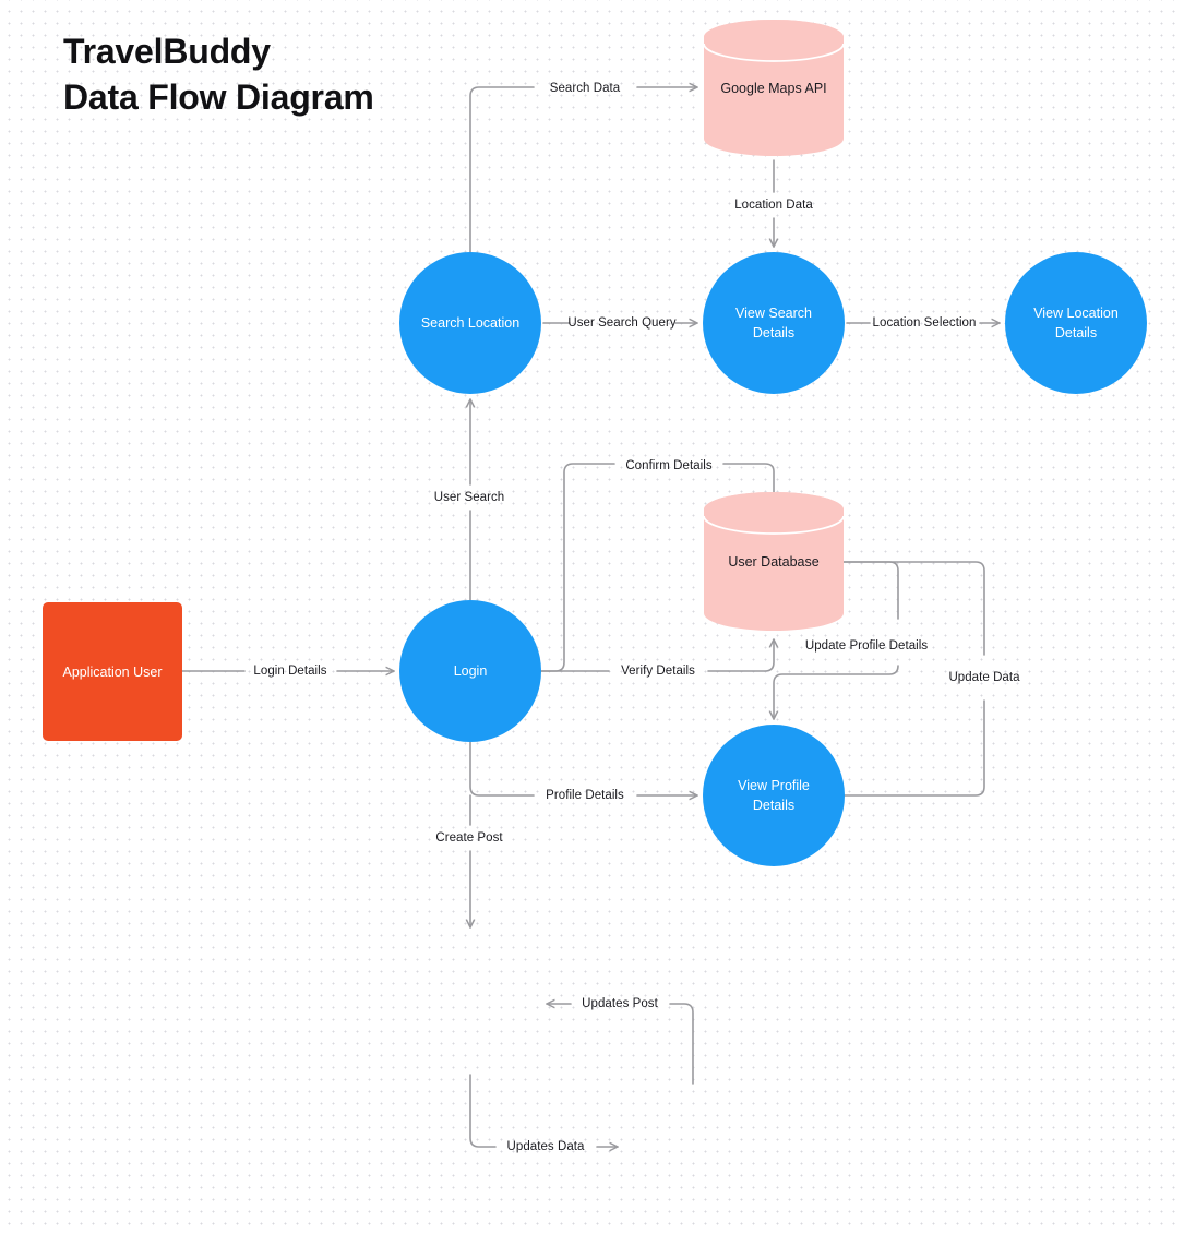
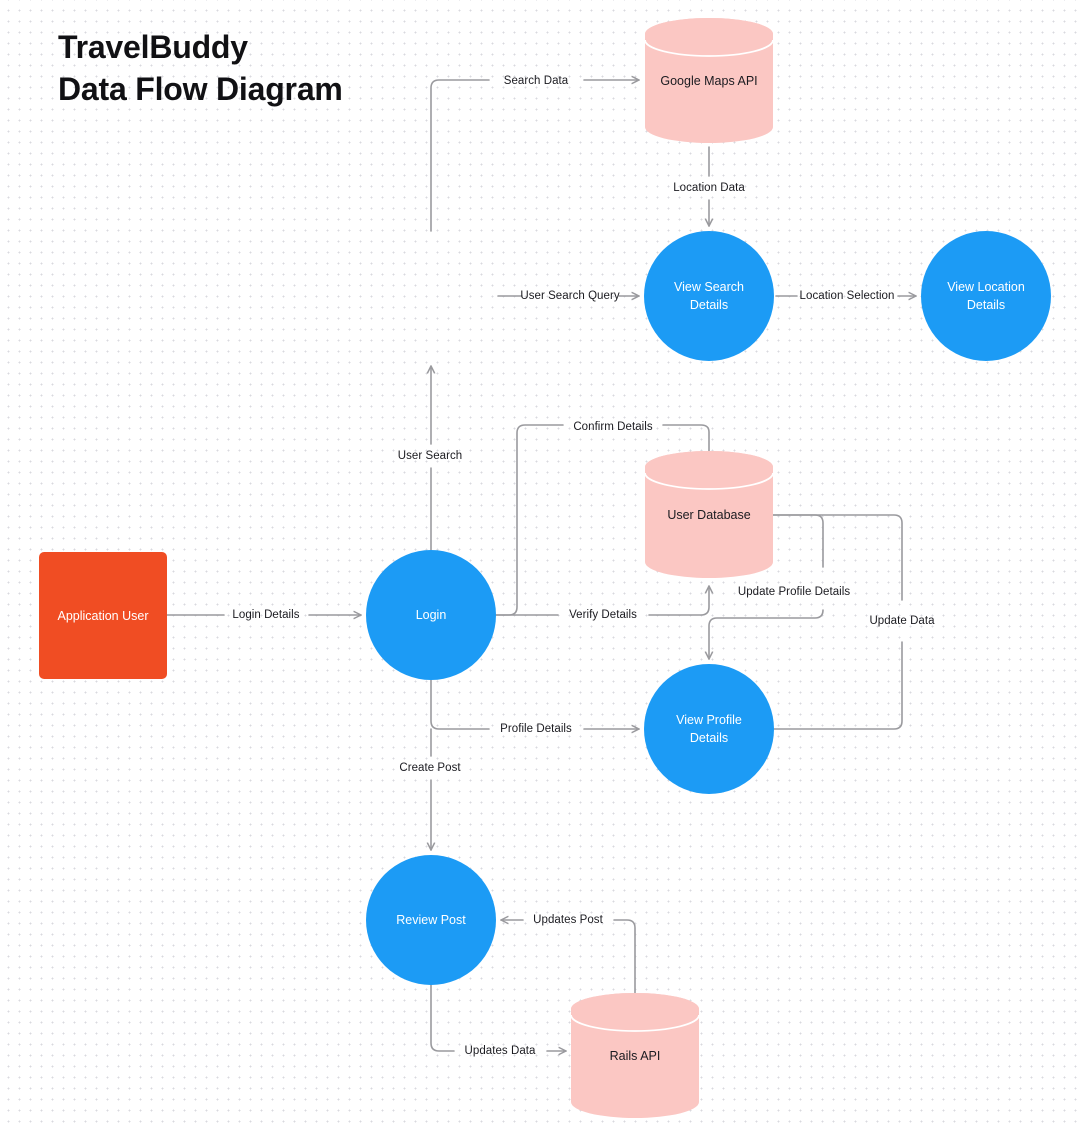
  TravelBuddy
  Data Flow Diagram
  Google Maps API
- Search Location
  View Search
  Details
  View Location
  Details
  User Database
  Application User
  Login
  View Profile Details
+ Review Post
+ Rails API
  Search Data
  Location Data
  User Search Query
  Location Selection
  User Search
  Confirm Details
  Login Details
  Verify Details
  Update Profile Details
  Update Data
  Profile Details
  Create Post
  Updates Post
  Updates Data
